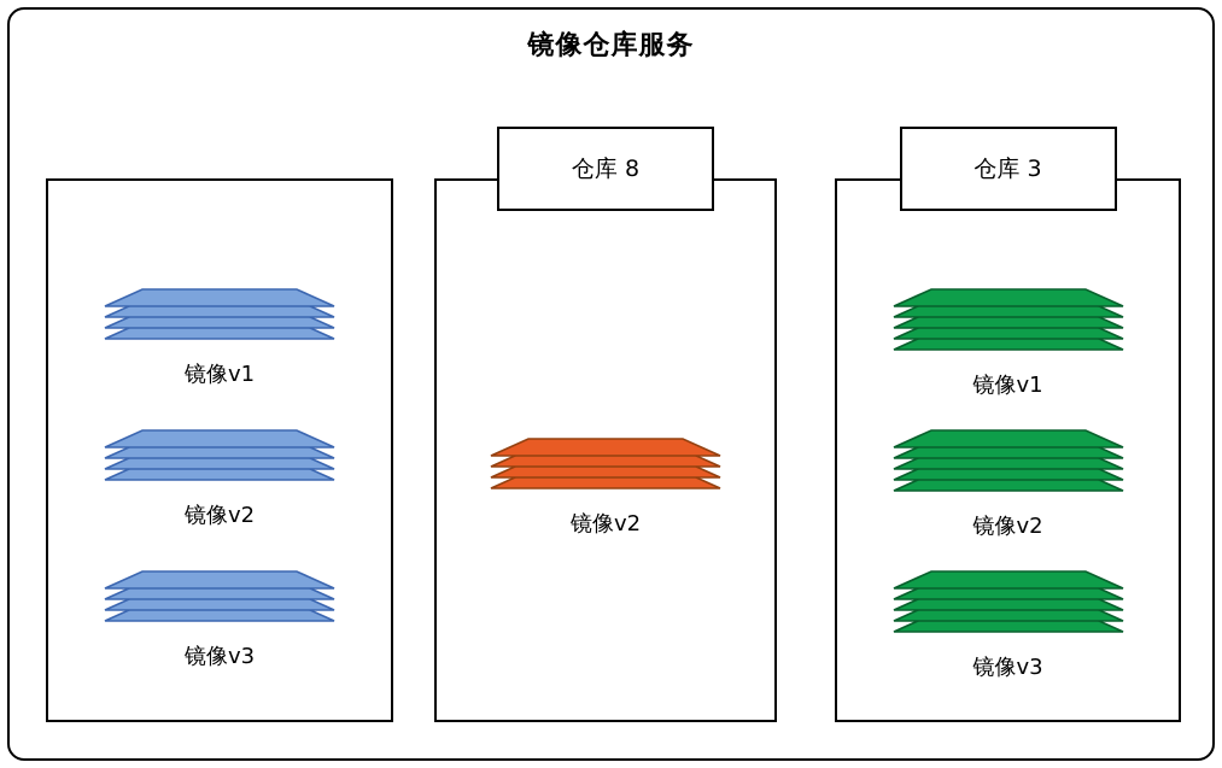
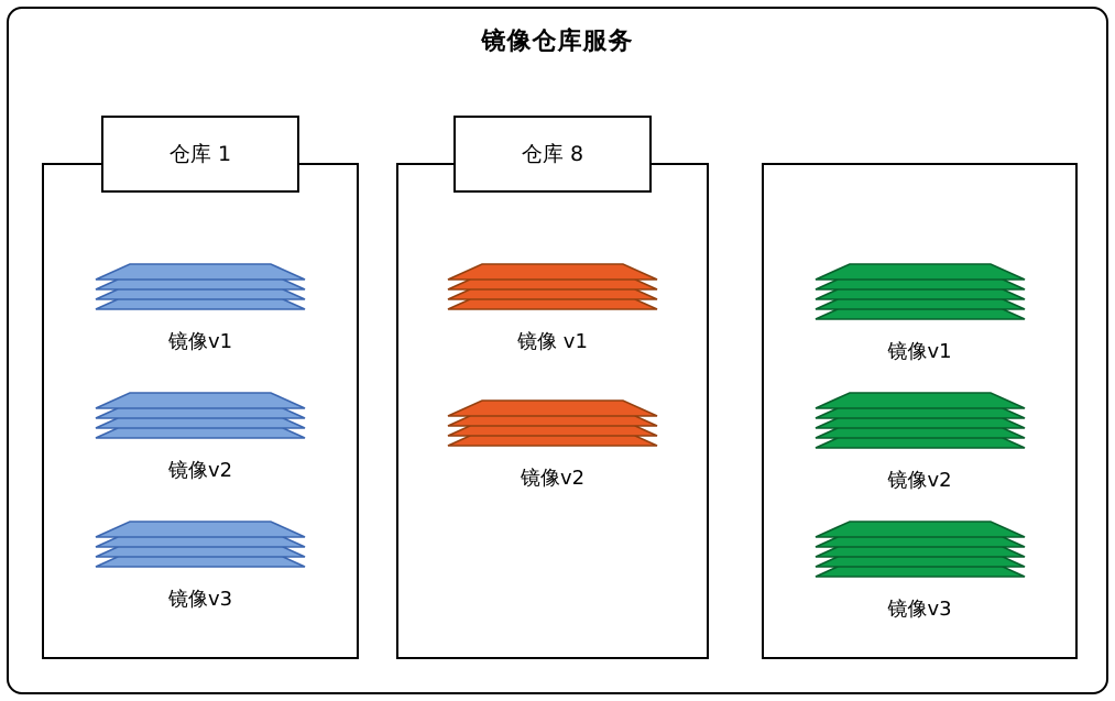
  镜像仓库服务
+ 仓库 1
  镜像v1
  镜像v2
  镜像v3
  仓库 8
+ 镜像 v1
  镜像v2
- 仓库 3
  镜像v1
  镜像v2
  镜像v3
